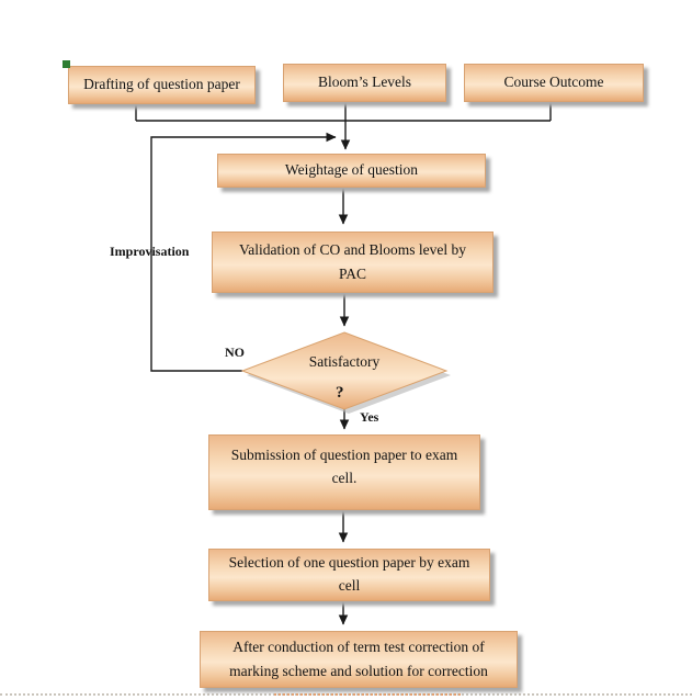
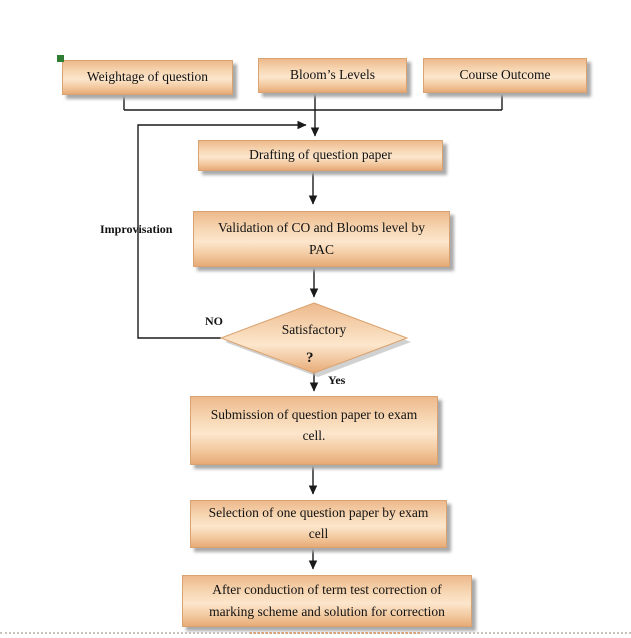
- Drafting of question paper
+ Weightage of question
  Bloom’s Levels
  Course Outcome
- Weightage of question
+ Drafting of question paper
  Validation of CO and Blooms level by PAC
  Submission of question paper to exam cell.
  Selection of one question paper by exam cell
  After conduction of term test correction of marking scheme and solution for correction
  Satisfactory
  ?
  Improvisation
  NO
  Yes
